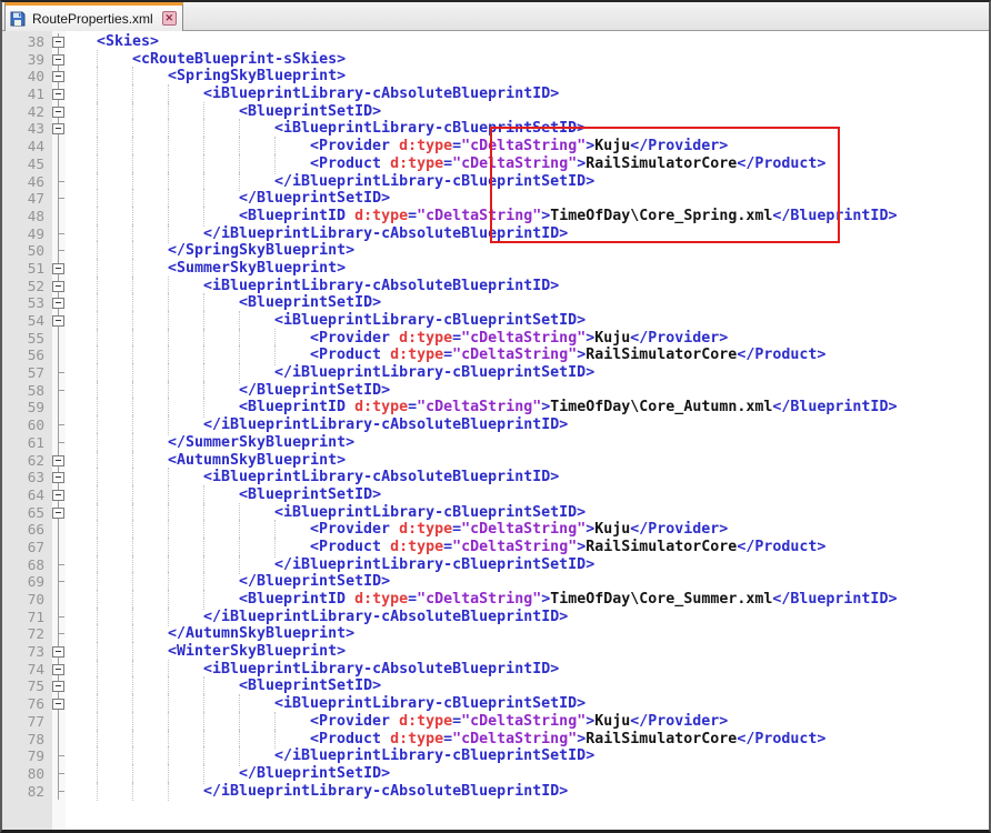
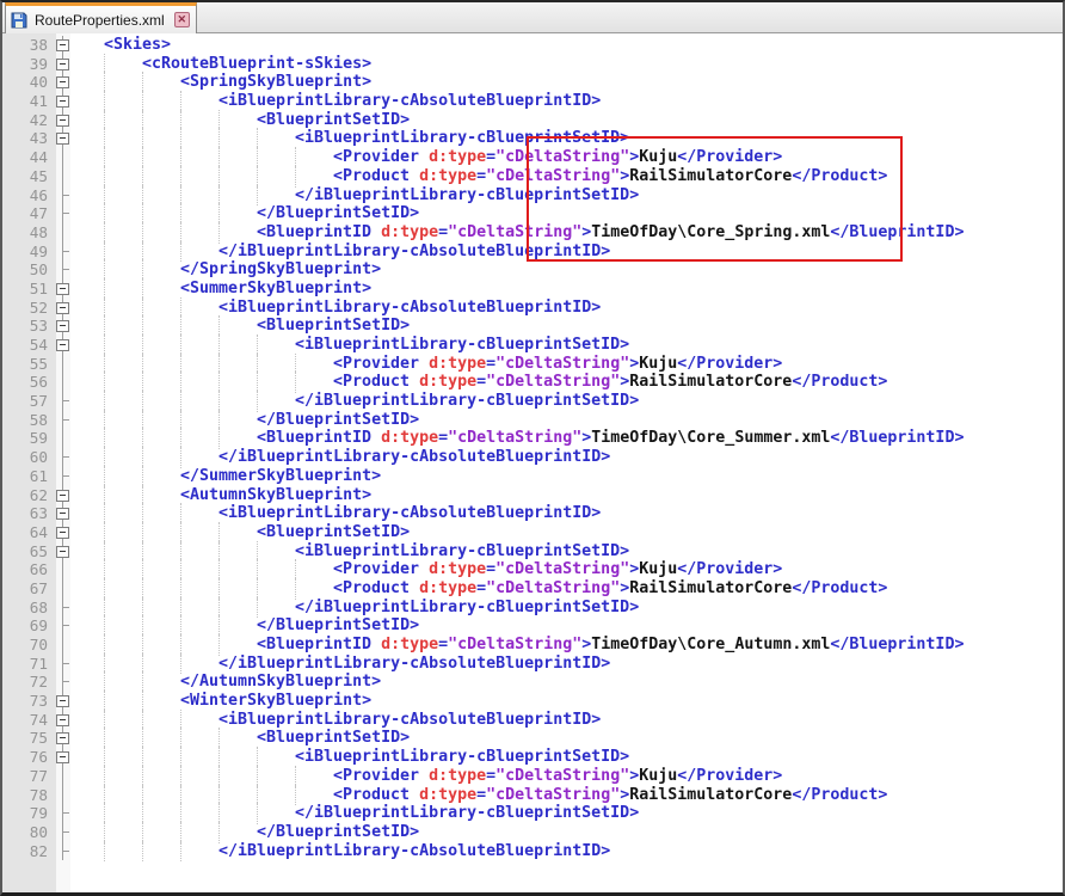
  RouteProperties.xml
  ✕
  38
  <Skies>
  39
  <cRouteBlueprint-sSkies>
  40
  <SpringSkyBlueprint>
  41
  <iBlueprintLibrary-cAbsoluteBlueprintID>
  42
  <BlueprintSetID>
  43
  <iBlueprintLibrary-cBlueprintSetID>
  44
  <Provider d:type="cDeltaString">Kuju</Provider>
  45
  <Product d:type="cDeltaString">RailSimulatorCore</Product>
  46
  </iBlueprintLibrary-cBlueprintSetID>
  47
  </BlueprintSetID>
  48
  <BlueprintID d:type="cDeltaString">TimeOfDay\Core_Spring.xml</BlueprintID>
  49
  </iBlueprintLibrary-cAbsoluteBlueprintID>
  50
  </SpringSkyBlueprint>
  51
  <SummerSkyBlueprint>
  52
  <iBlueprintLibrary-cAbsoluteBlueprintID>
  53
  <BlueprintSetID>
  54
  <iBlueprintLibrary-cBlueprintSetID>
  55
  <Provider d:type="cDeltaString">Kuju</Provider>
  56
  <Product d:type="cDeltaString">RailSimulatorCore</Product>
  57
  </iBlueprintLibrary-cBlueprintSetID>
  58
  </BlueprintSetID>
  59
- <BlueprintID d:type="cDeltaString">TimeOfDay\Core_Autumn.xml</BlueprintID>
+ <BlueprintID d:type="cDeltaString">TimeOfDay\Core_Summer.xml</BlueprintID>
  60
  </iBlueprintLibrary-cAbsoluteBlueprintID>
  61
  </SummerSkyBlueprint>
  62
  <AutumnSkyBlueprint>
  63
  <iBlueprintLibrary-cAbsoluteBlueprintID>
  64
  <BlueprintSetID>
  65
  <iBlueprintLibrary-cBlueprintSetID>
  66
  <Provider d:type="cDeltaString">Kuju</Provider>
  67
  <Product d:type="cDeltaString">RailSimulatorCore</Product>
  68
  </iBlueprintLibrary-cBlueprintSetID>
  69
  </BlueprintSetID>
  70
- <BlueprintID d:type="cDeltaString">TimeOfDay\Core_Summer.xml</BlueprintID>
+ <BlueprintID d:type="cDeltaString">TimeOfDay\Core_Autumn.xml</BlueprintID>
  71
  </iBlueprintLibrary-cAbsoluteBlueprintID>
  72
  </AutumnSkyBlueprint>
  73
  <WinterSkyBlueprint>
  74
  <iBlueprintLibrary-cAbsoluteBlueprintID>
  75
  <BlueprintSetID>
  76
  <iBlueprintLibrary-cBlueprintSetID>
  77
  <Provider d:type="cDeltaString">Kuju</Provider>
  78
  <Product d:type="cDeltaString">RailSimulatorCore</Product>
  79
  </iBlueprintLibrary-cBlueprintSetID>
  80
  </BlueprintSetID>
  82
  </iBlueprintLibrary-cAbsoluteBlueprintID>
